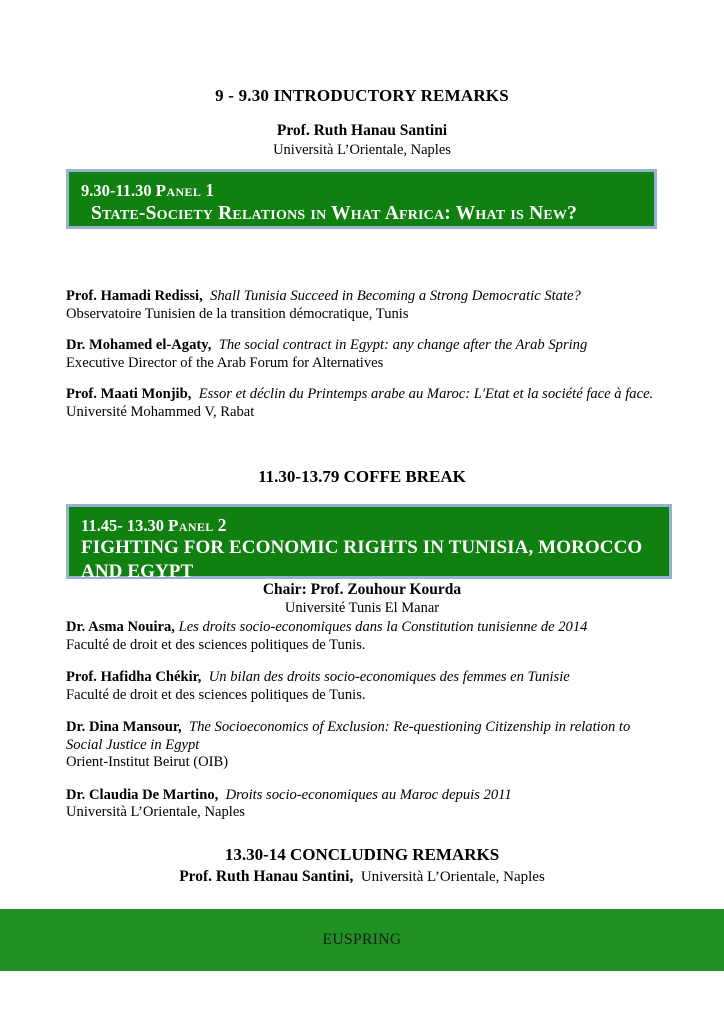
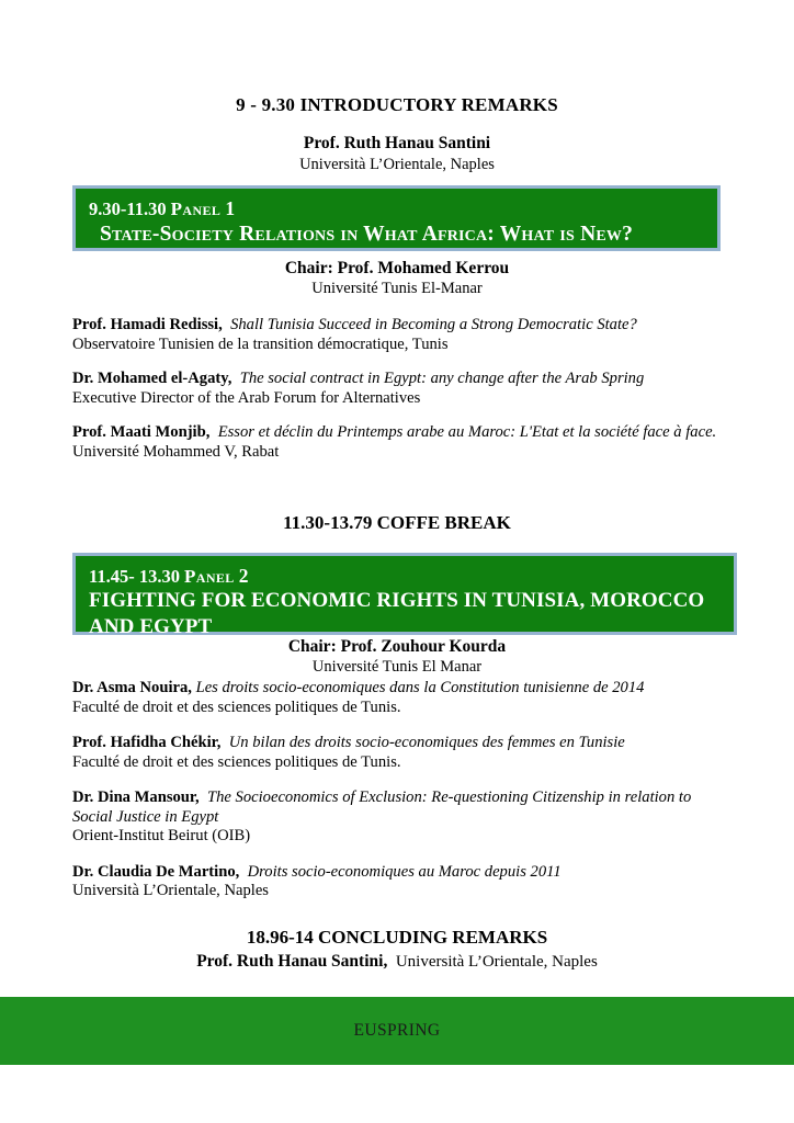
  9 - 9.30 INTRODUCTORY REMARKS
  Prof. Ruth Hanau Santini
  Università L’Orientale, Naples
  9.30-11.30 Panel 1
  State-Society Relations in What Africa: What is New?
+ Chair: Prof. Mohamed Kerrou
+ Université Tunis El-Manar
  Prof. Hamadi Redissi, Shall Tunisia Succeed in Becoming a Strong Democratic State?
  Observatoire Tunisien de la transition démocratique, Tunis
  Dr. Mohamed el-Agaty, The social contract in Egypt: any change after the Arab Spring
  Executive Director of the Arab Forum for Alternatives
  Prof. Maati Monjib, Essor et déclin du Printemps arabe au Maroc: L'Etat et la société face à face.
  Université Mohammed V, Rabat
  11.30-13.79 COFFE BREAK
  11.45- 13.30 Panel 2
  FIGHTING FOR ECONOMIC RIGHTS IN TUNISIA, MOROCCO AND EGYPT
  Chair: Prof. Zouhour Kourda
  Université Tunis El Manar
  Dr. Asma Nouira, Les droits socio-economiques dans la Constitution tunisienne de 2014
  Faculté de droit et des sciences politiques de Tunis.
  Prof. Hafidha Chékir, Un bilan des droits socio-economiques des femmes en Tunisie
  Faculté de droit et des sciences politiques de Tunis.
  Dr. Dina Mansour, The Socioeconomics of Exclusion: Re-questioning Citizenship in relation to Social Justice in Egypt
  Orient-Institut Beirut (OIB)
  Dr. Claudia De Martino, Droits socio-economiques au Maroc depuis 2011
  Università L’Orientale, Naples
- 13.30-14 CONCLUDING REMARKS
+ 18.96-14 CONCLUDING REMARKS
  Prof. Ruth Hanau Santini, Università L’Orientale, Naples
  EUSPRING
